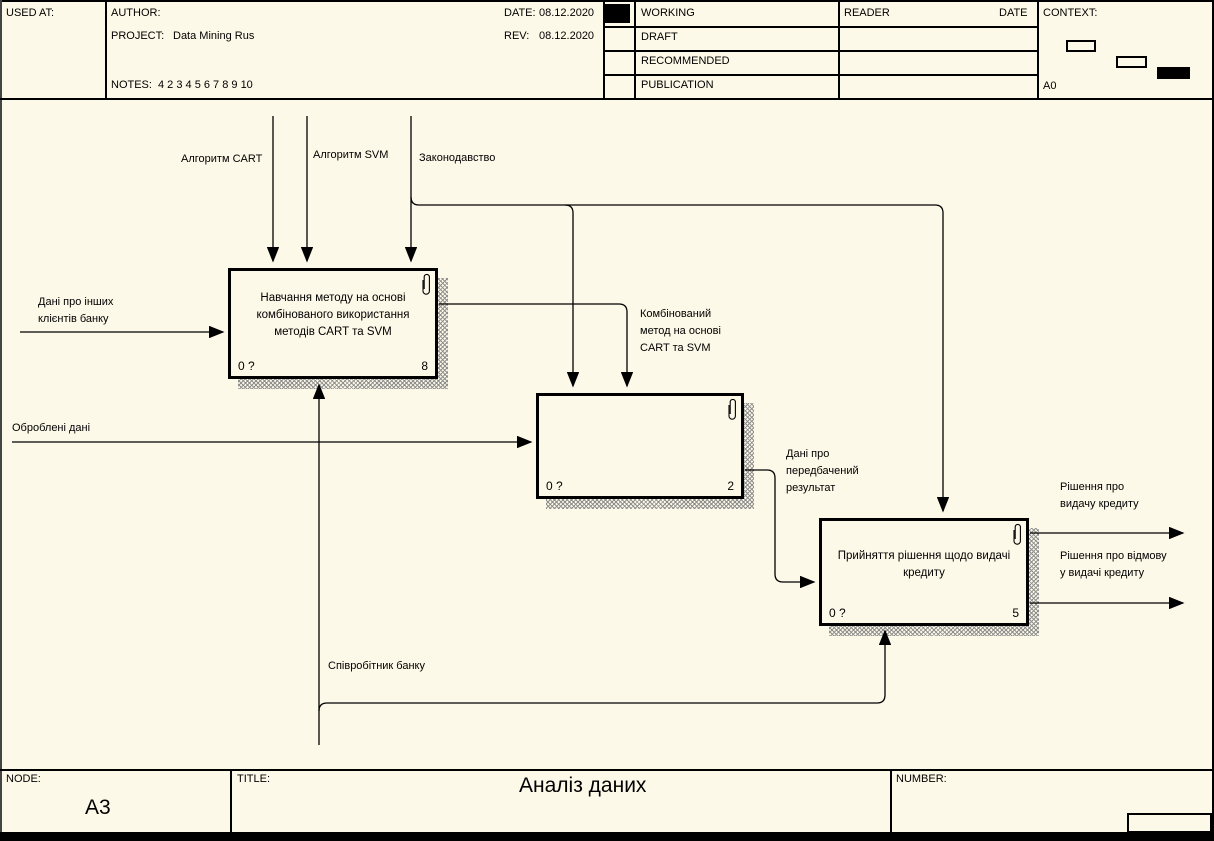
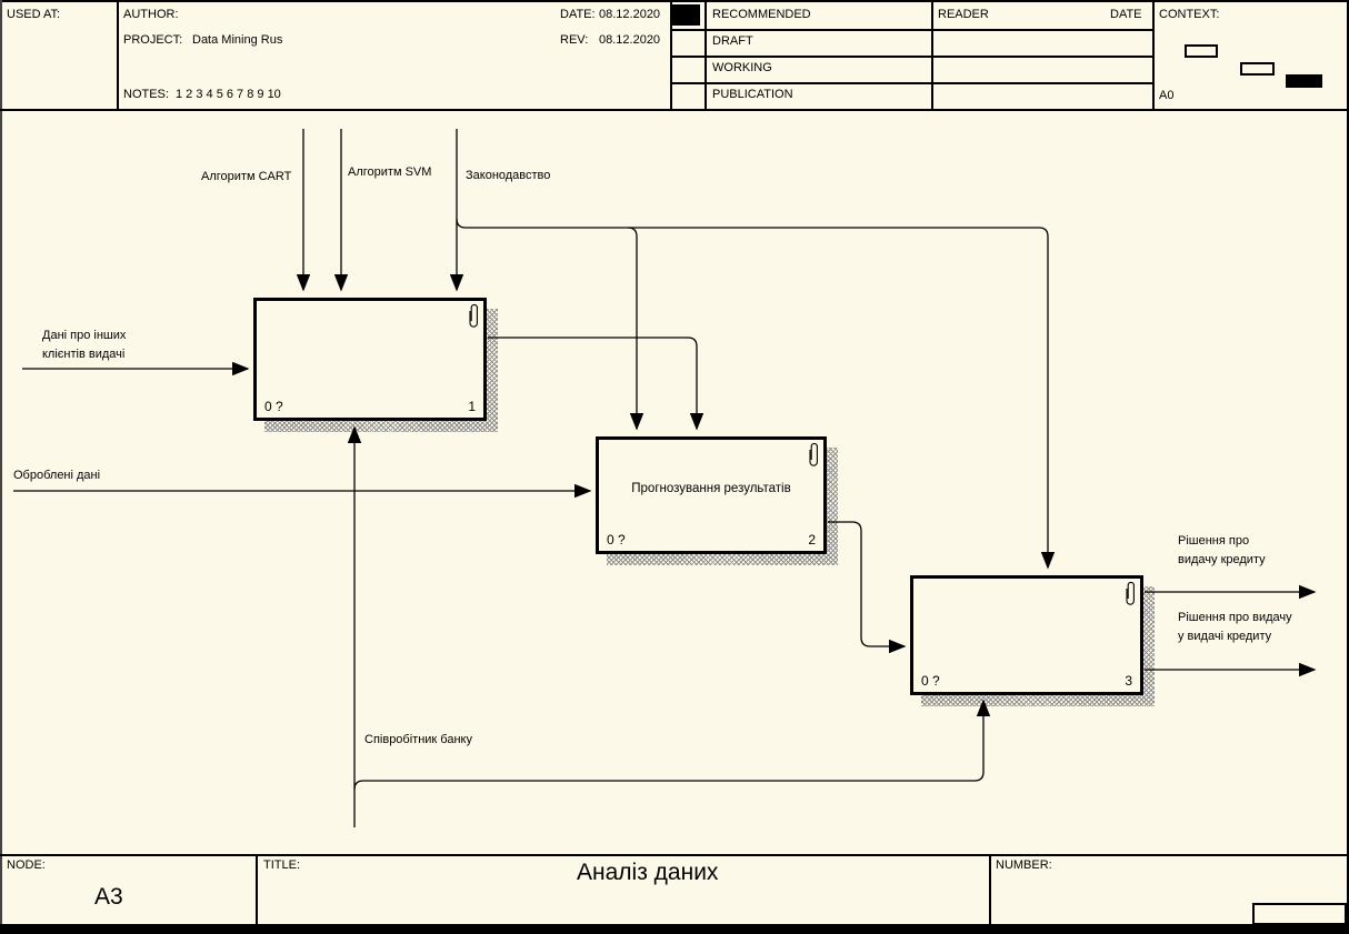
  USED AT:
  AUTHOR:
  PROJECT:
  Data Mining Rus
  NOTES:
- 4 2 3 4 5 6 7 8 9 10
+ 1 2 3 4 5 6 7 8 9 10
  DATE:
  08.12.2020
  REV:
  08.12.2020
- WORKING
+ RECOMMENDED
  DRAFT
- RECOMMENDED
+ WORKING
  PUBLICATION
  READER
  DATE
  CONTEXT:
  A0
- Навчання методу на основі комбінованого використання методів CART та SVM
  0 ?
- 8
+ 1
+ Прогнозування результатів
  0 ?
  2
- Прийняття рішення щодо видачі кредиту
  0 ?
- 5
+ 3
  Алгоритм CART
  Алгоритм SVM
  Законодавство
- Дані про інших клієнтів банку
+ Дані про інших клієнтів видачі
  Оброблені дані
- Комбінований метод на основі CART та SVM
- Дані про передбачений результат
  Рішення про видачу кредиту
- Рішення про відмову у видачі кредиту
+ Рішення про видачу у видачі кредиту
  Співробітник банку
  NODE:
  A3
  TITLE:
  Аналіз даних
  NUMBER:
